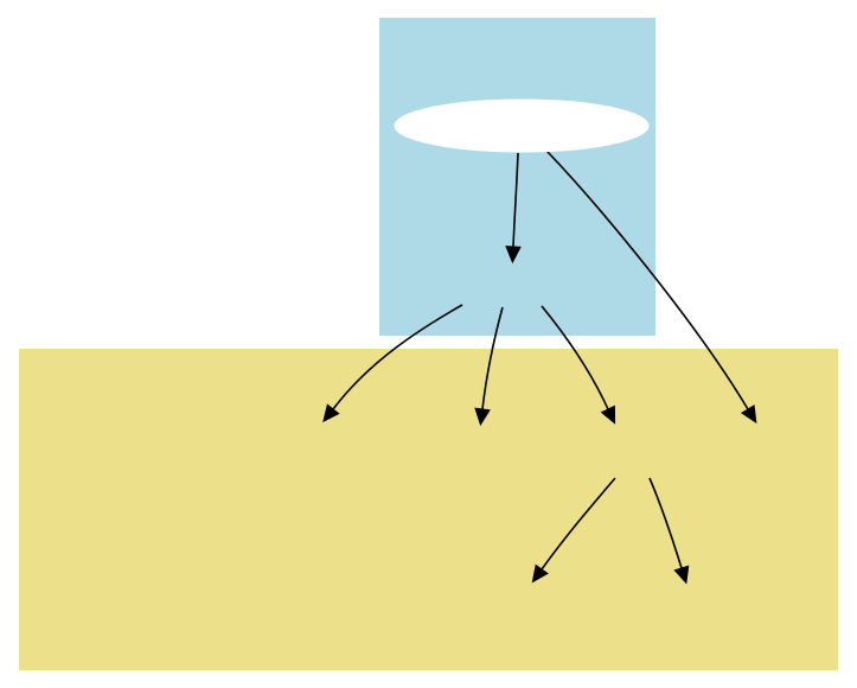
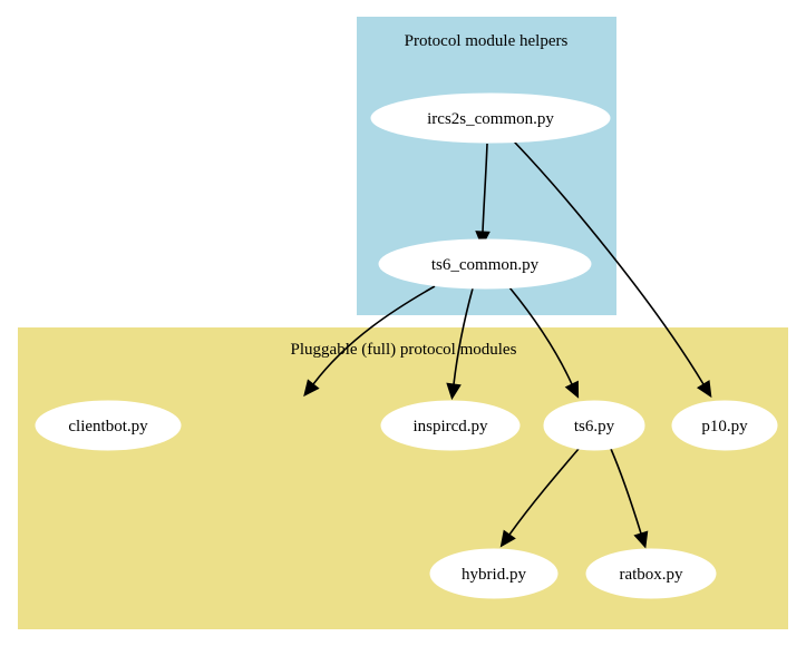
+ Protocol module helpers
+ Pluggable (full) protocol modules
+ ircs2s_common.py
+ ts6_common.py
+ clientbot.py
+ inspircd.py
+ ts6.py
+ p10.py
+ hybrid.py
+ ratbox.py
